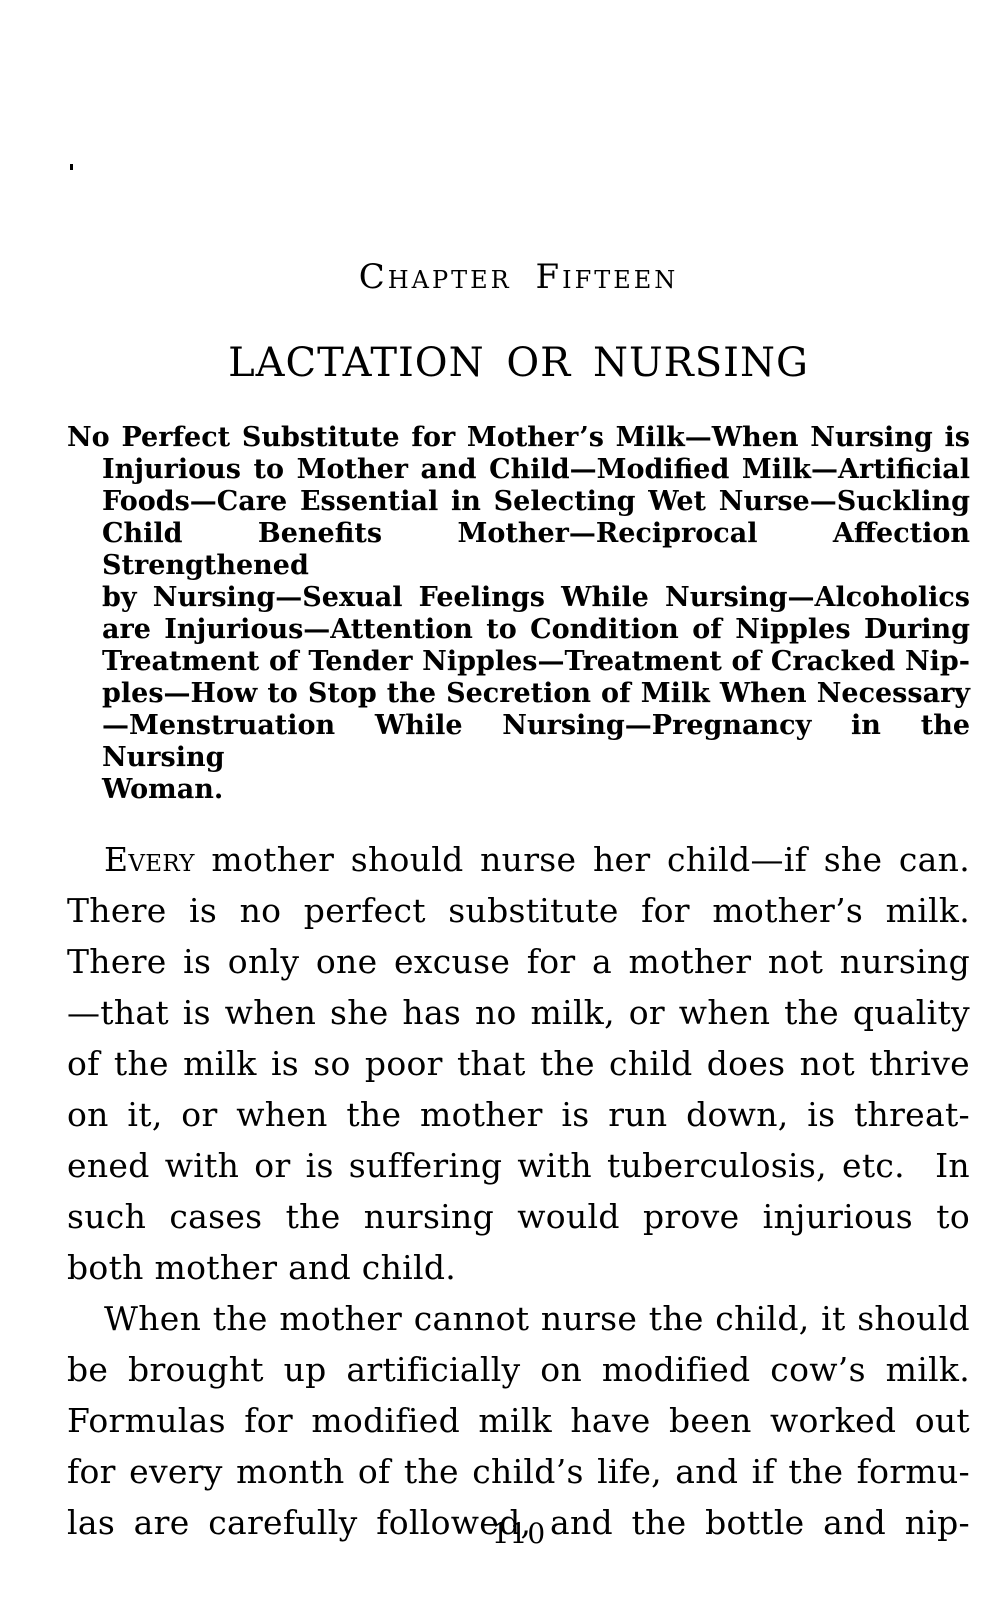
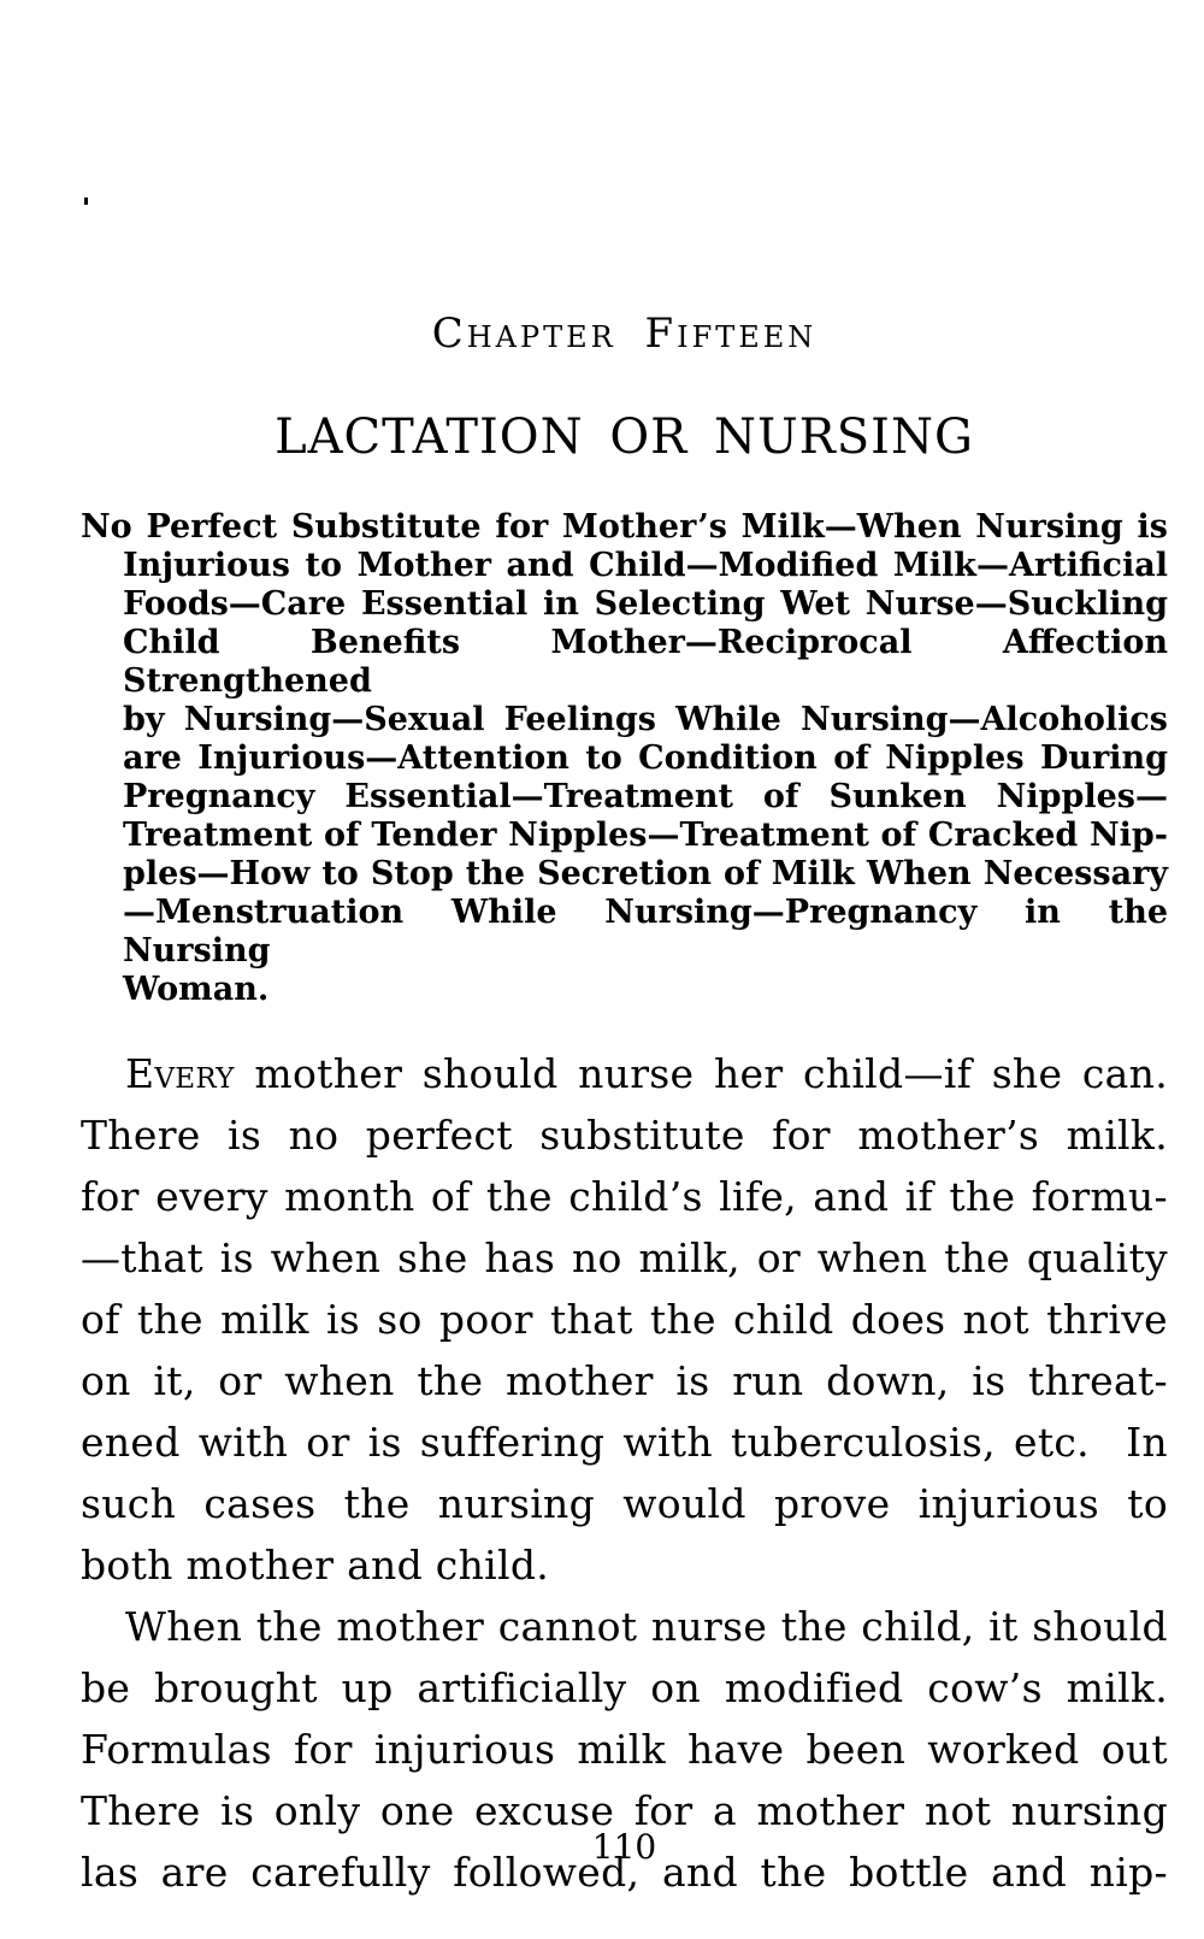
  Chapter Fifteen
  LACTATION OR NURSING
  No Perfect Substitute for Mother’s Milk—When Nursing is
  Injurious to Mother and Child—Modified Milk—Artificial
  Foods—Care Essential in Selecting Wet Nurse—Suckling
  Child Benefits Mother—Reciprocal Affection Strengthened
  by Nursing—Sexual Feelings While Nursing—Alcoholics
  are Injurious—Attention to Condition of Nipples During
+ Pregnancy Essential—Treatment of Sunken Nipples—
  Treatment of Tender Nipples—Treatment of Cracked Nip-
  ples—How to Stop the Secretion of Milk When Necessary
  —Menstruation While Nursing—Pregnancy in the Nursing
  Woman.
  Every mother should nurse her child—if she can.
  There is no perfect substitute for mother’s milk.
- There is only one excuse for a mother not nursing
+ for every month of the child’s life, and if the formu-
  —that is when she has no milk, or when the quality
  of the milk is so poor that the child does not thrive
  on it, or when the mother is run down, is threat-
  ened with or is suffering with tuberculosis, etc. In
  such cases the nursing would prove injurious to
  both mother and child.
  When the mother cannot nurse the child, it should
  be brought up artificially on modified cow’s milk.
- Formulas for modified milk have been worked out
+ Formulas for injurious milk have been worked out
- for every month of the child’s life, and if the formu-
+ There is only one excuse for a mother not nursing
  las are carefully followed, and the bottle and nip-
  110
